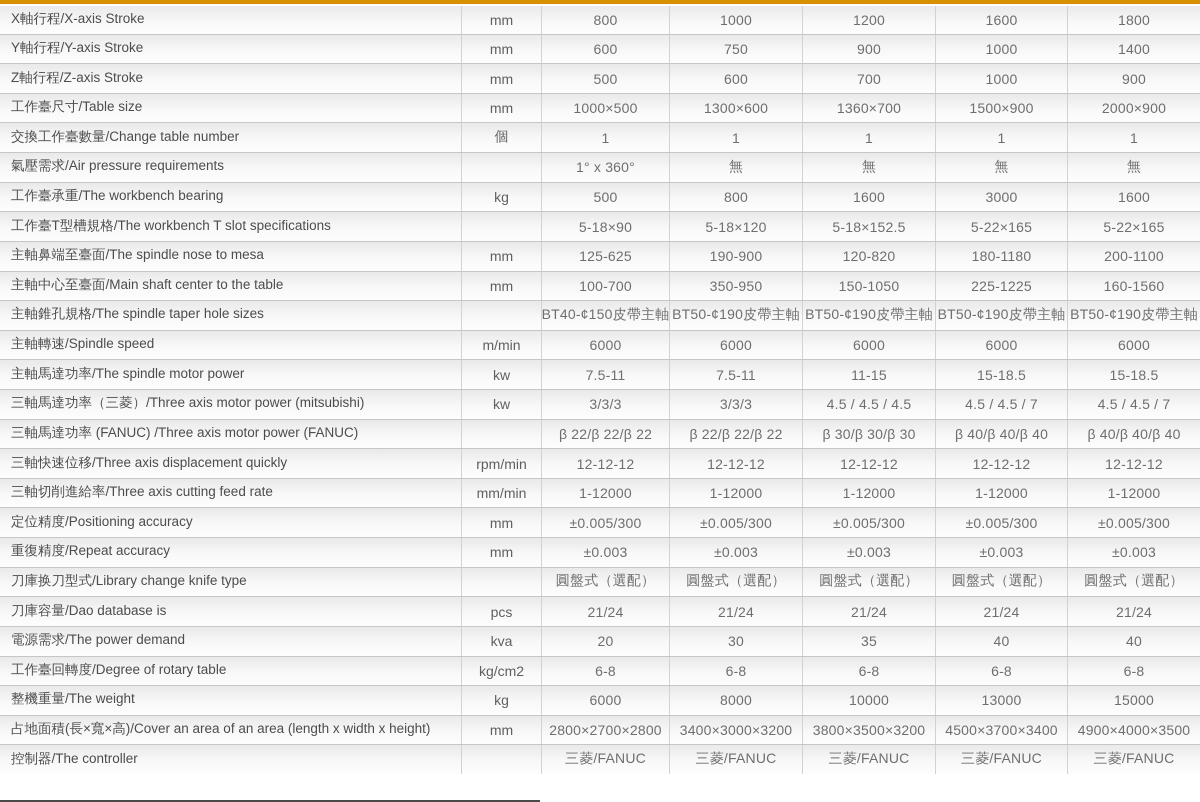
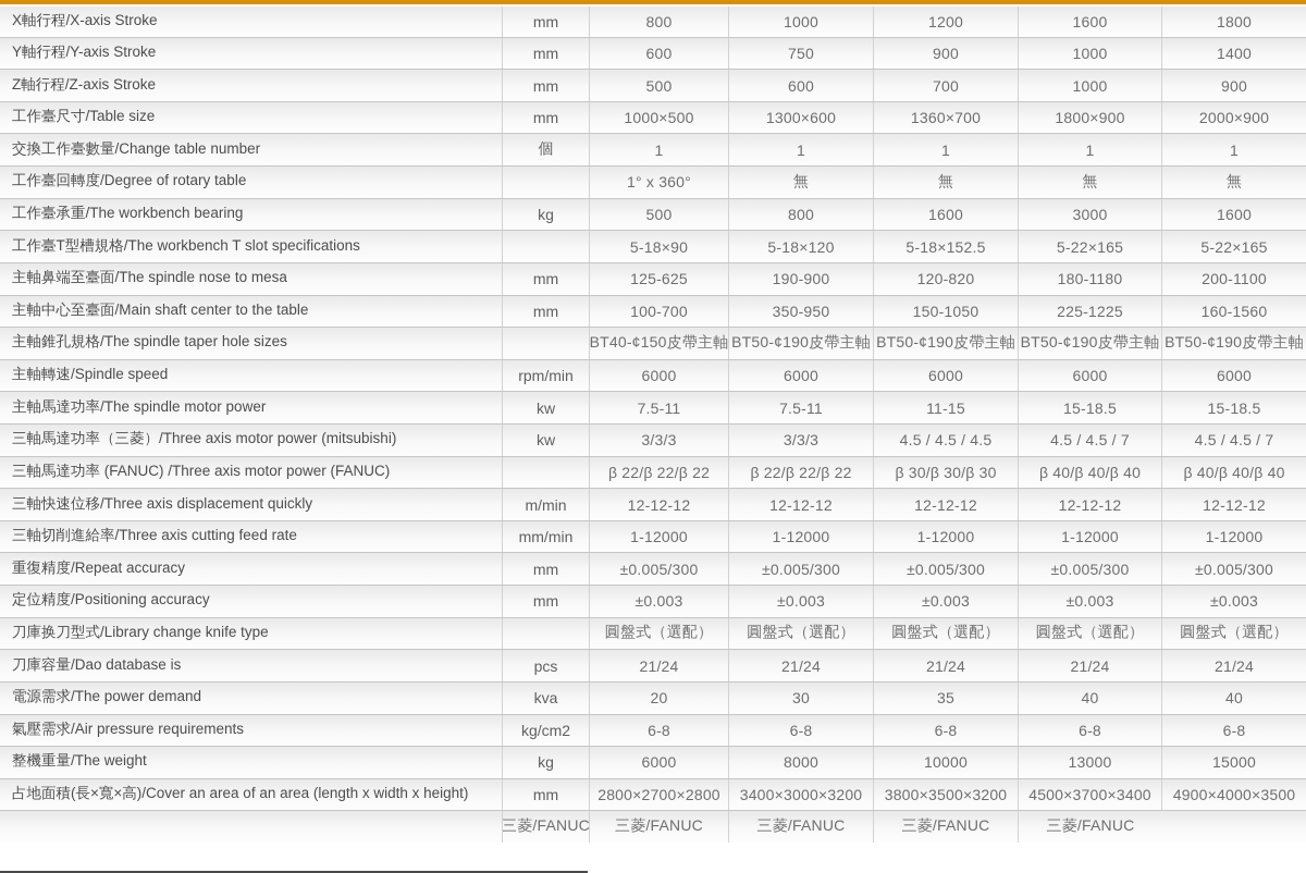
  X軸行程/X-axis Stroke
  mm
  800
  1000
  1200
  1600
  1800
  Y軸行程/Y-axis Stroke
  mm
  600
  750
  900
  1000
  1400
  Z軸行程/Z-axis Stroke
  mm
  500
  600
  700
  1000
  900
  工作臺尺寸/Table size
  mm
  1000×500
  1300×600
  1360×700
- 1500×900
+ 1800×900
  2000×900
  交換工作臺數量/Change table number
  個
  1
  1
  1
  1
  1
- 氣壓需求/Air pressure requirements
+ 工作臺回轉度/Degree of rotary table
  1° x 360°
  無
  無
  無
  無
  工作臺承重/The workbench bearing
  kg
  500
  800
  1600
  3000
  1600
  工作臺T型槽規格/The workbench T slot specifications
  5-18×90
  5-18×120
  5-18×152.5
  5-22×165
  5-22×165
  主軸鼻端至臺面/The spindle nose to mesa
  mm
  125-625
  190-900
  120-820
  180-1180
  200-1100
  主軸中心至臺面/Main shaft center to the table
  mm
  100-700
  350-950
  150-1050
  225-1225
  160-1560
  主軸錐孔規格/The spindle taper hole sizes
  BT40-¢150皮帶主軸
  BT50-¢190皮帶主軸
  BT50-¢190皮帶主軸
  BT50-¢190皮帶主軸
  BT50-¢190皮帶主軸
  主軸轉速/Spindle speed
- m/min
+ rpm/min
  6000
  6000
  6000
  6000
  6000
  主軸馬達功率/The spindle motor power
  kw
  7.5-11
  7.5-11
  11-15
  15-18.5
  15-18.5
  三軸馬達功率（三菱）/Three axis motor power (mitsubishi)
  kw
  3/3/3
  3/3/3
  4.5 / 4.5 / 4.5
  4.5 / 4.5 / 7
  4.5 / 4.5 / 7
  三軸馬達功率 (FANUC) /Three axis motor power (FANUC)
  β 22/β 22/β 22
  β 22/β 22/β 22
  β 30/β 30/β 30
  β 40/β 40/β 40
  β 40/β 40/β 40
  三軸快速位移/Three axis displacement quickly
- rpm/min
+ m/min
  12-12-12
  12-12-12
  12-12-12
  12-12-12
  12-12-12
  三軸切削進給率/Three axis cutting feed rate
  mm/min
  1-12000
  1-12000
  1-12000
  1-12000
  1-12000
- 定位精度/Positioning accuracy
+ 重復精度/Repeat accuracy
  mm
  ±0.005/300
  ±0.005/300
  ±0.005/300
  ±0.005/300
  ±0.005/300
- 重復精度/Repeat accuracy
+ 定位精度/Positioning accuracy
  mm
  ±0.003
  ±0.003
  ±0.003
  ±0.003
  ±0.003
  刀庫换刀型式/Library change knife type
  圓盤式（選配）
  圓盤式（選配）
  圓盤式（選配）
  圓盤式（選配）
  圓盤式（選配）
  刀庫容量/Dao database is
  pcs
  21/24
  21/24
  21/24
  21/24
  21/24
  電源需求/The power demand
  kva
  20
  30
  35
  40
  40
- 工作臺回轉度/Degree of rotary table
+ 氣壓需求/Air pressure requirements
  kg/cm2
  6-8
  6-8
  6-8
  6-8
  6-8
  整機重量/The weight
  kg
  6000
  8000
  10000
  13000
  15000
  占地面積(長×寬×高)/Cover an area of an area (length x width x height)
  mm
  2800×2700×2800
  3400×3000×3200
  3800×3500×3200
  4500×3700×3400
  4900×4000×3500
- 控制器/The controller
  三菱/FANUC
  三菱/FANUC
  三菱/FANUC
  三菱/FANUC
  三菱/FANUC
